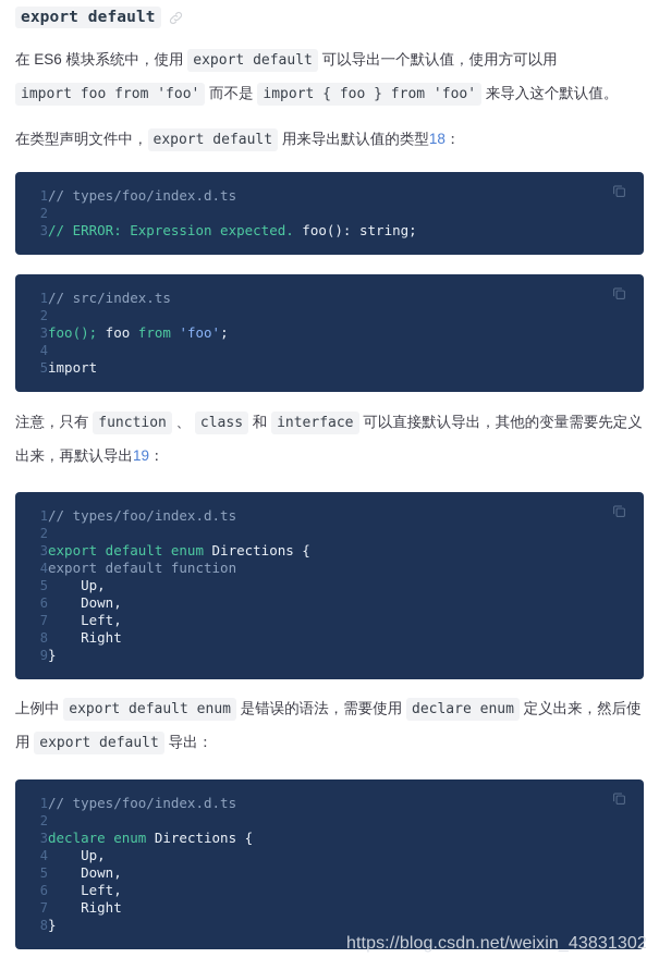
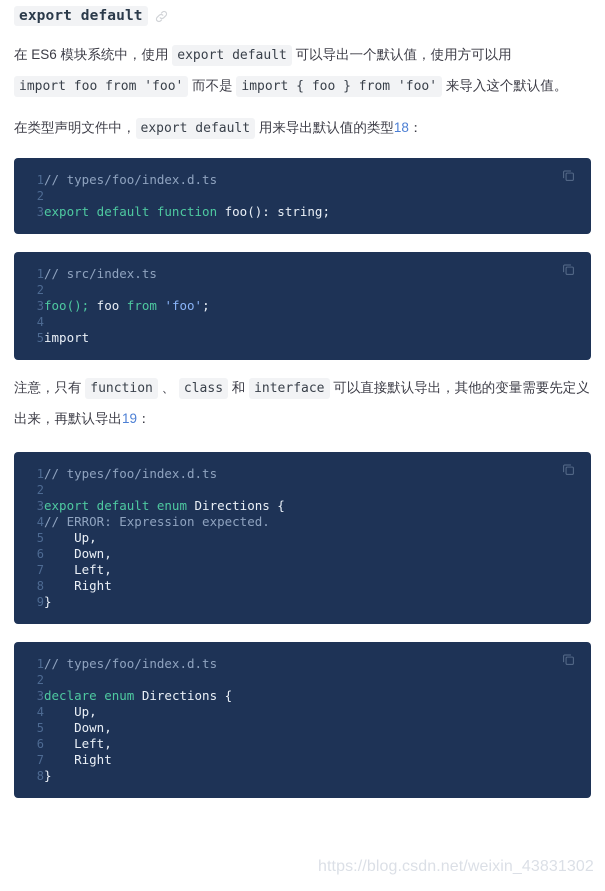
  export default
  在 ES6 模块系统中，使用 export default 可以导出一个默认值，使用方可以用 import foo from 'foo' 而不是 import { foo } from 'foo' 来导入这个默认值。
  在类型声明文件中， export default 用来导出默认值的类型18：
  1	// types/foo/index.d.ts
  2
- 3	// ERROR: Expression expected. foo(): string;
+ 3	export default function foo(): string;
  1	// src/index.ts
  2
  3	foo(); foo from 'foo';
  4
  5	import
  注意，只有 function 、 class 和 interface 可以直接默认导出，其他的变量需要先定义出来，再默认导出19：
  1	// types/foo/index.d.ts
  2
  3	export default enum Directions {
- 4	export default function
+ 4	// ERROR: Expression expected.
  5	Up,
  6	Down,
  7	Left,
  8	Right
  9	}
- 上例中 export default enum 是错误的语法，需要使用 declare enum 定义出来，然后使用 export default 导出：
  1	// types/foo/index.d.ts
  2
  3	declare enum Directions {
  4	Up,
  5	Down,
  6	Left,
  7	Right
  8	}
  https://blog.csdn.net/weixin_43831302
